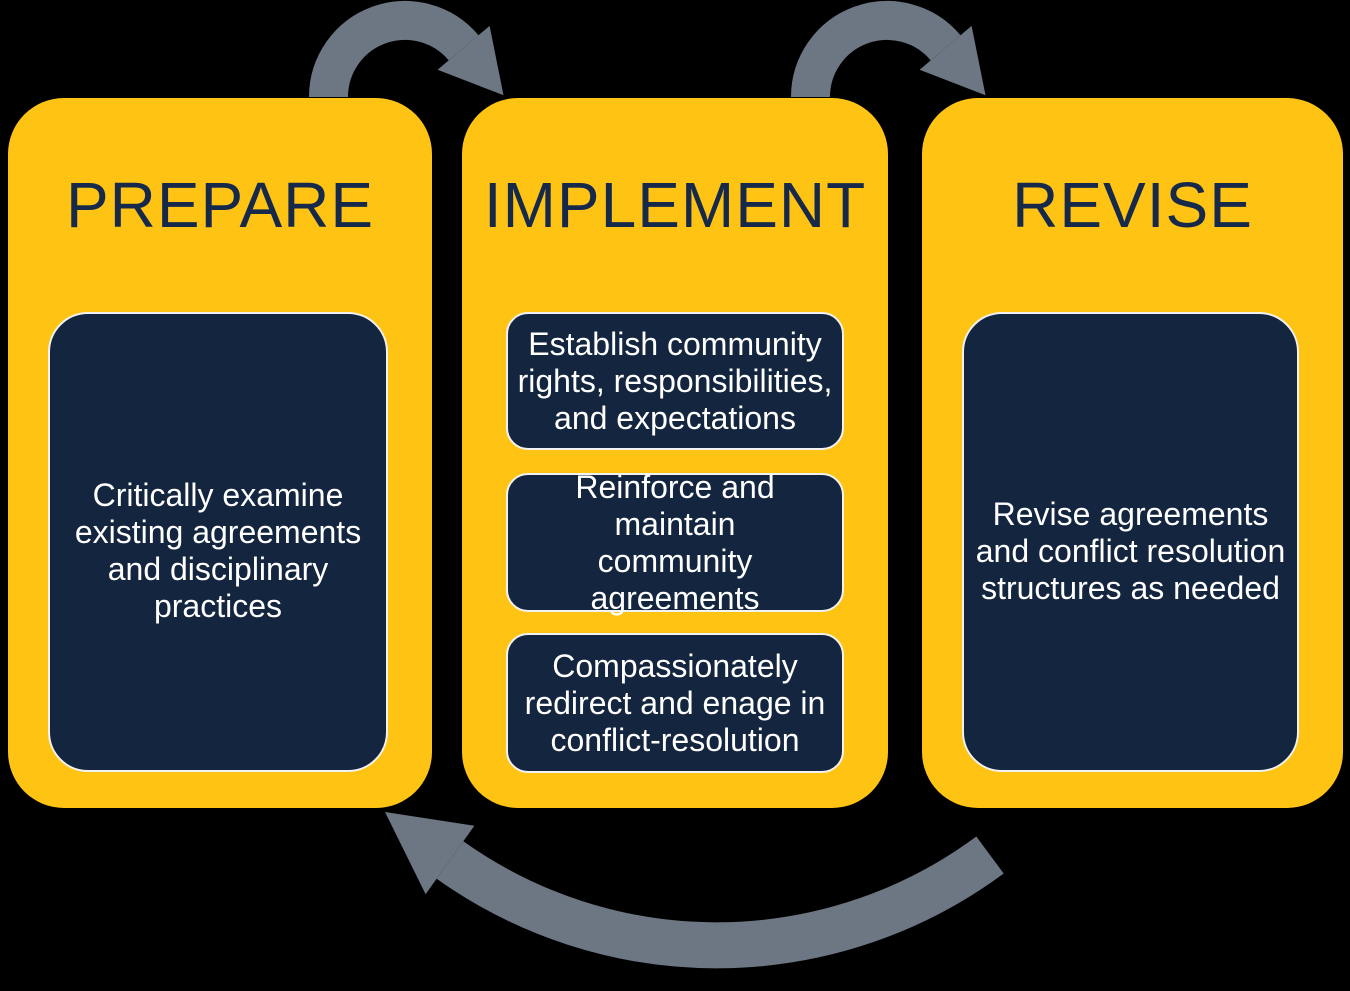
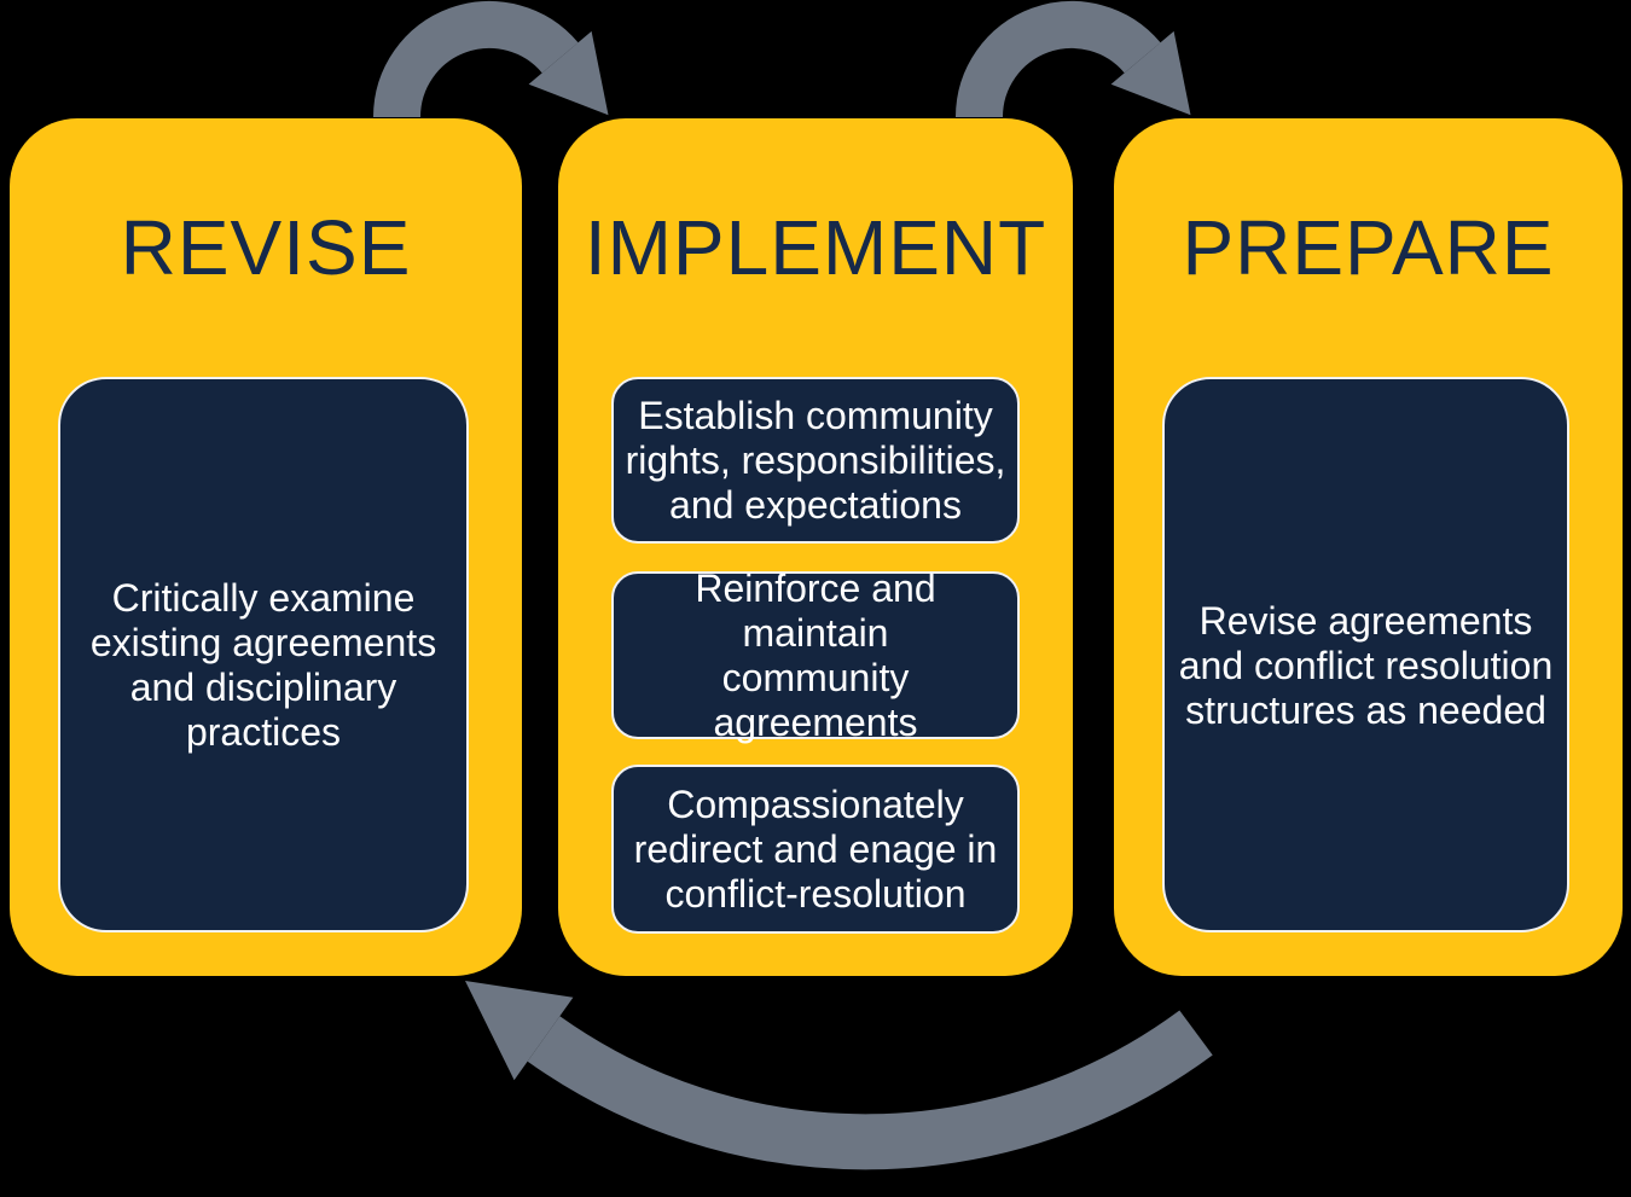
- PREPARE
+ REVISE
  Critically examine
  existing agreements
  and disciplinary
  practices
  IMPLEMENT
  Establish community
  rights, responsibilities,
  and expectations
  Reinforce and maintain
  community
  agreements
  Compassionately
  redirect and enage in
  conflict-resolution
- REVISE
+ PREPARE
  Revise agreements
  and conflict resolution
  structures as needed
